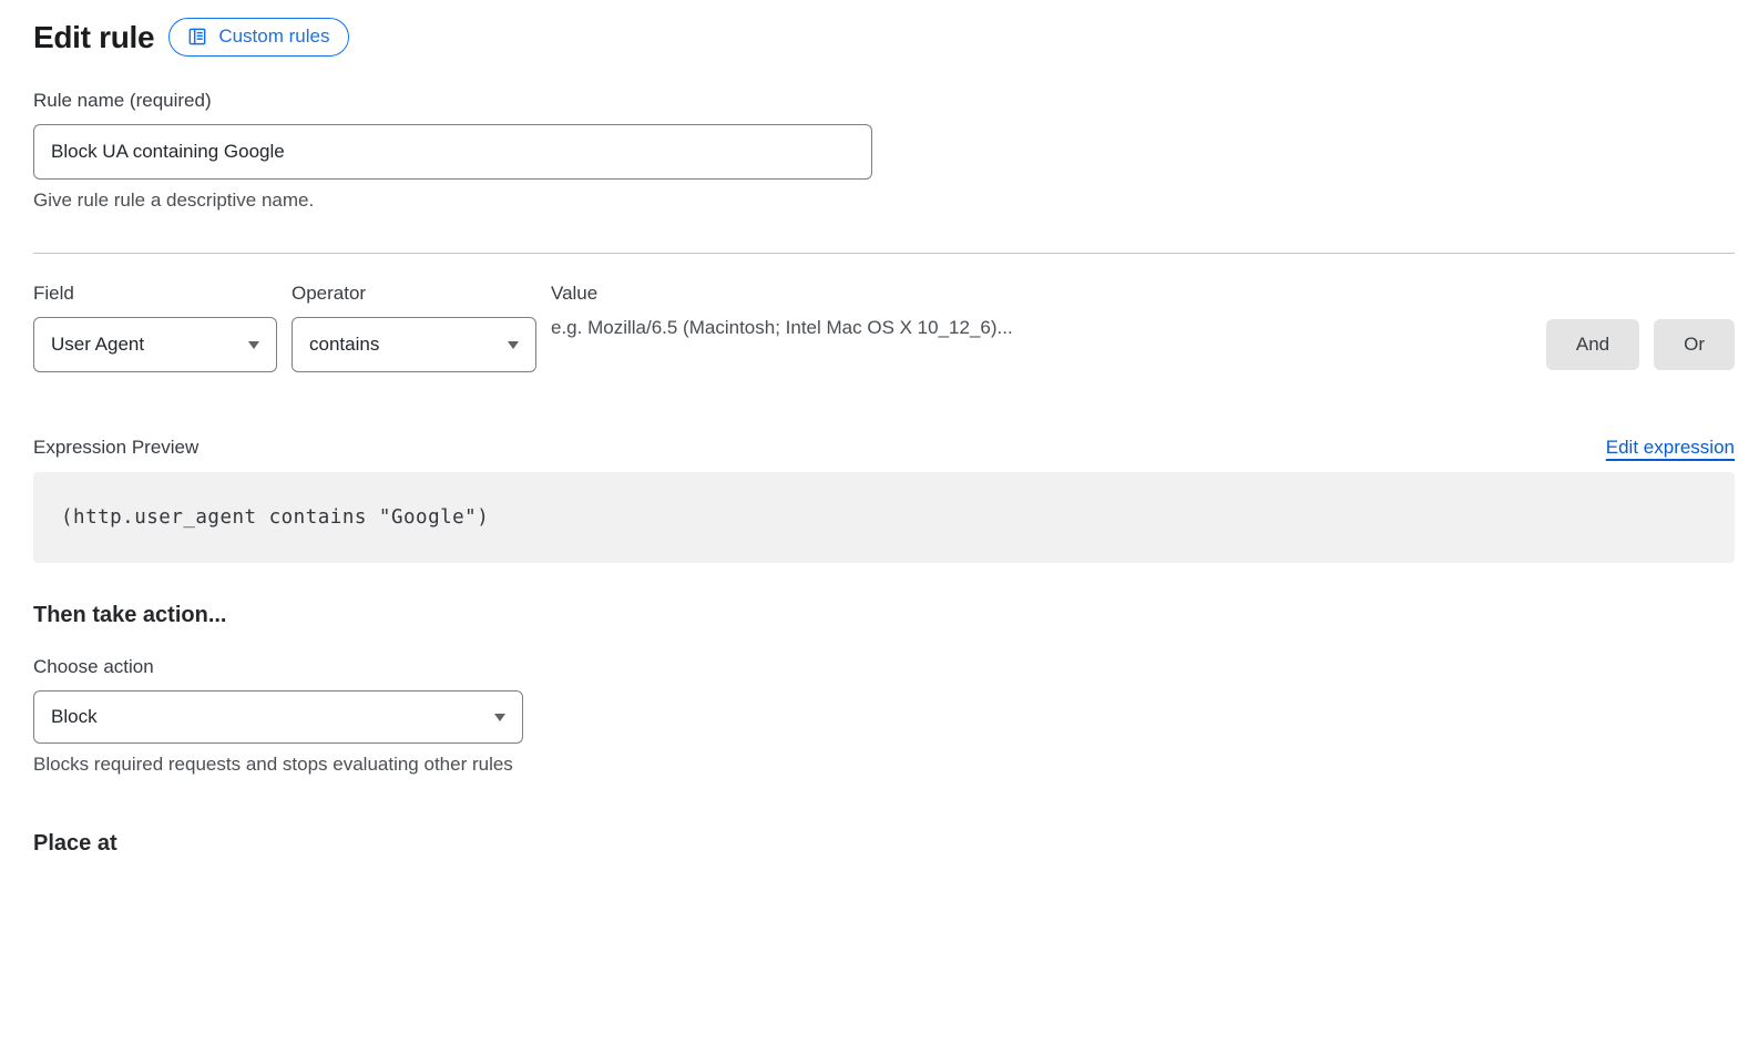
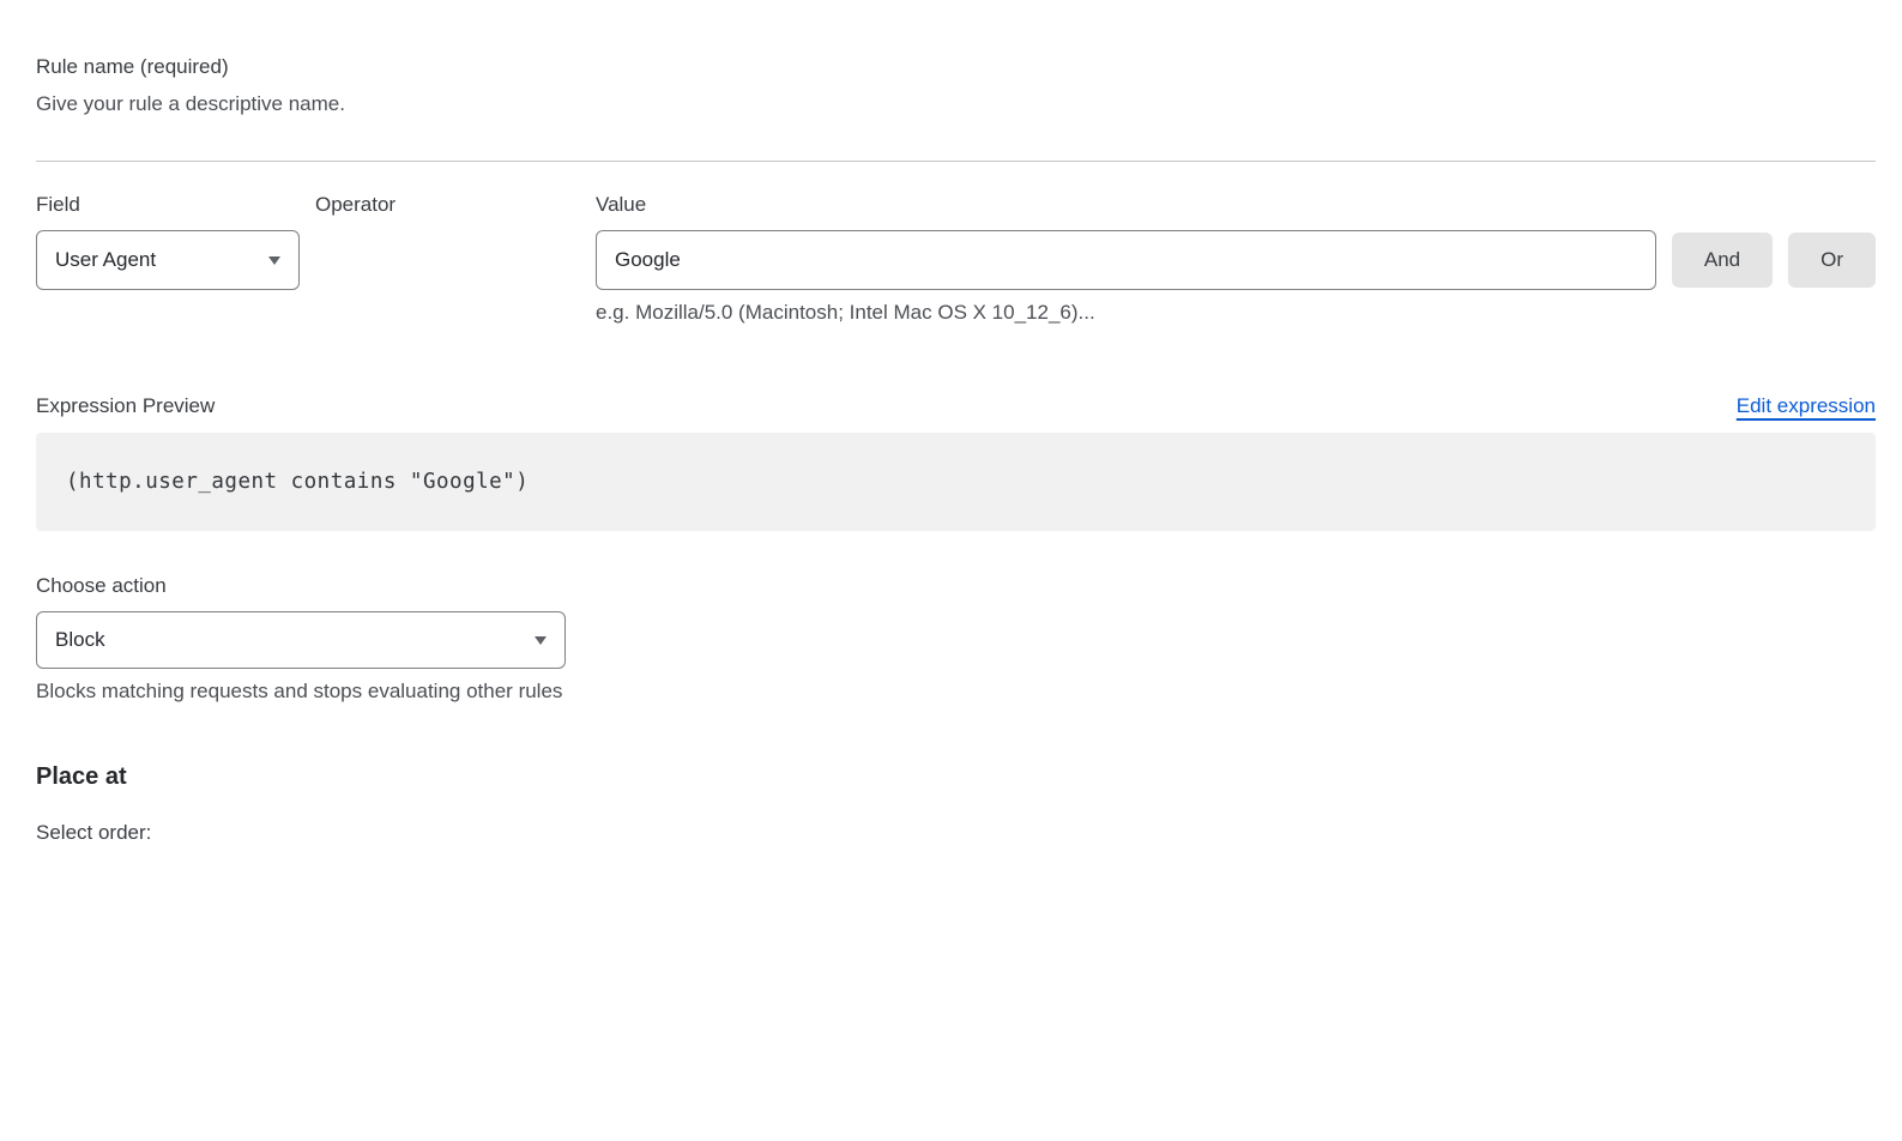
- Edit rule
- Custom rules
  Rule name (required)
- Block UA containing Google
- Give rule rule a descriptive name.
+ Give your rule a descriptive name.
  Field
  User Agent
  Operator
- contains
  Value
+ Google
- e.g. Mozilla/6.5 (Macintosh; Intel Mac OS X 10_12_6)...
+ e.g. Mozilla/5.0 (Macintosh; Intel Mac OS X 10_12_6)...
  And
  Or
  Expression Preview
  Edit expression
  (http.user_agent contains "Google")
- Then take action...
  Choose action
  Block
- Blocks required requests and stops evaluating other rules
+ Blocks matching requests and stops evaluating other rules
  Place at
+ Select order:
